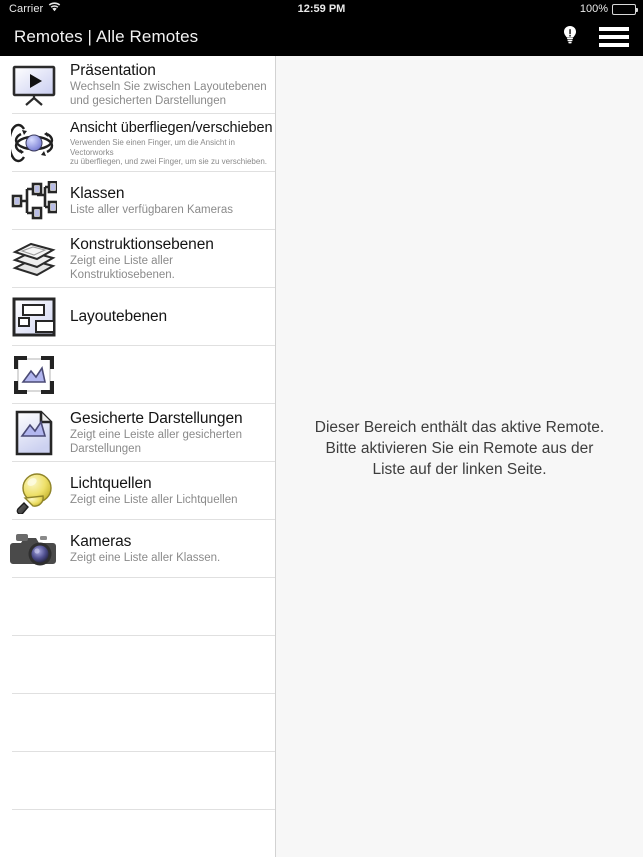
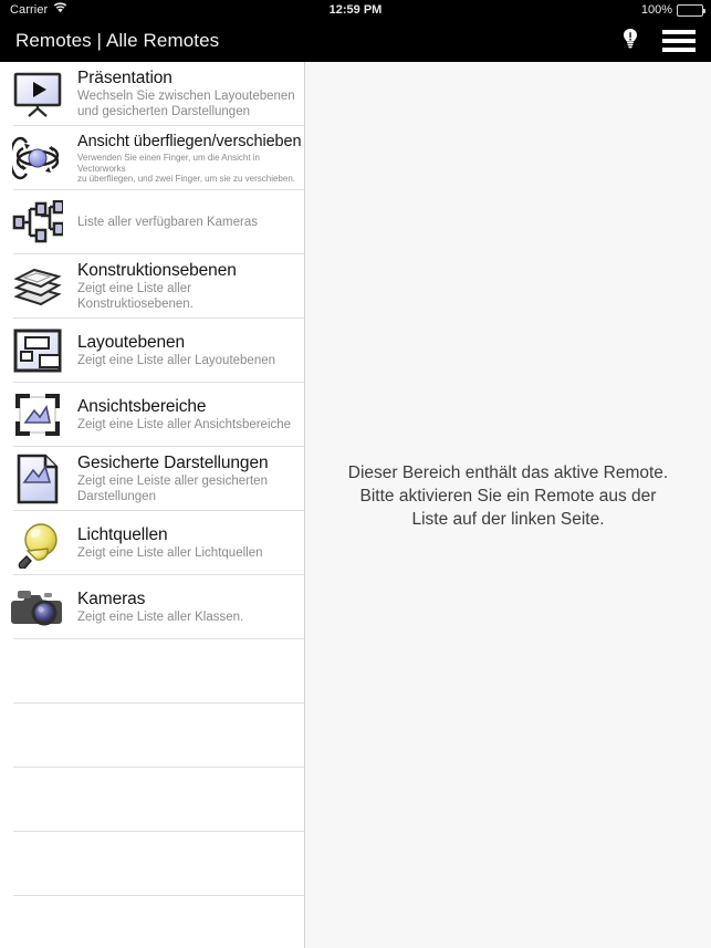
  Carrier
  12:59 PM
  100%
  Remotes | Alle Remotes
  Präsentation
  Wechseln Sie zwischen Layoutebenen
  und gesicherten Darstellungen
  Ansicht überfliegen/verschieben
  Verwenden Sie einen Finger, um die Ansicht in Vectorworks
  zu überfliegen, und zwei Finger, um sie zu verschieben.
- Klassen
  Liste aller verfügbaren Kameras
  Konstruktionsebenen
  Zeigt eine Liste aller
  Konstruktiosebenen.
  Layoutebenen
+ Zeigt eine Liste aller Layoutebenen
+ Ansichtsbereiche
+ Zeigt eine Liste aller Ansichtsbereiche
  Gesicherte Darstellungen
  Zeigt eine Leiste aller gesicherten
  Darstellungen
  Lichtquellen
  Zeigt eine Liste aller Lichtquellen
  Kameras
  Zeigt eine Liste aller Klassen.
  Dieser Bereich enthält das aktive Remote.
  Bitte aktivieren Sie ein Remote aus der
  Liste auf der linken Seite.
